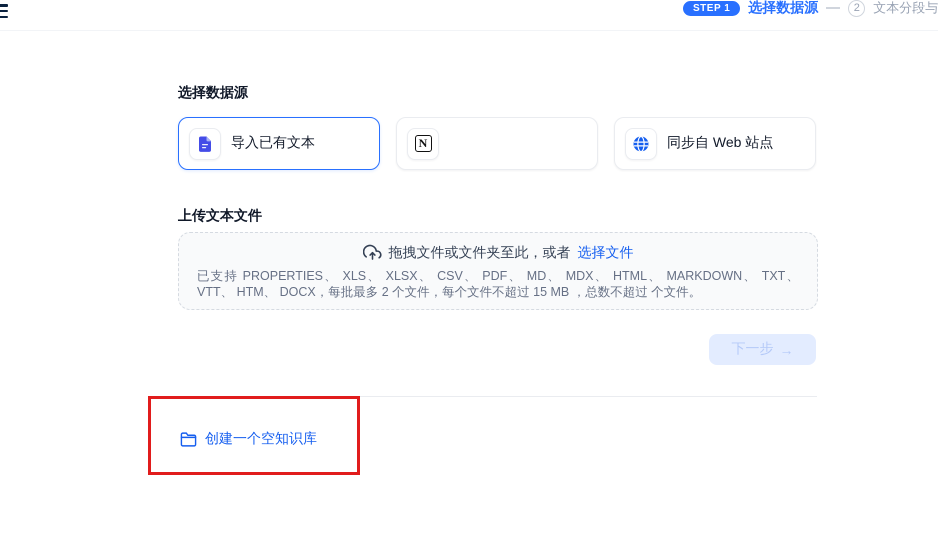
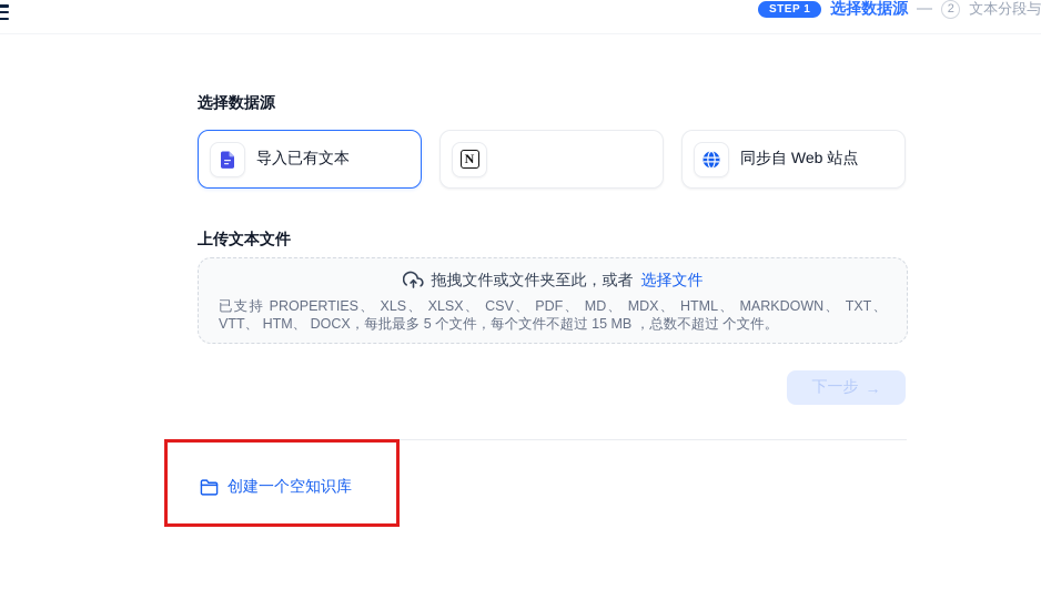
  STEP 1
  选择数据源
  2
  文本分段与
  选择数据源
  导入已有文本
  N
  同步自 Web 站点
  上传文本文件
  拖拽文件或文件夹至此，或者
  选择文件
- 已支持 PROPERTIES、 XLS、 XLSX、 CSV、 PDF、 MD、 MDX、 HTML、 MARKDOWN、 TXT、 VTT、 HTM、 DOCX，每批最多 2 个文件，每个文件不超过 15 MB ，总数不超过 个文件。
+ 已支持 PROPERTIES、 XLS、 XLSX、 CSV、 PDF、 MD、 MDX、 HTML、 MARKDOWN、 TXT、 VTT、 HTM、 DOCX，每批最多 5 个文件，每个文件不超过 15 MB ，总数不超过 个文件。
  下一步
  →
  创建一个空知识库
